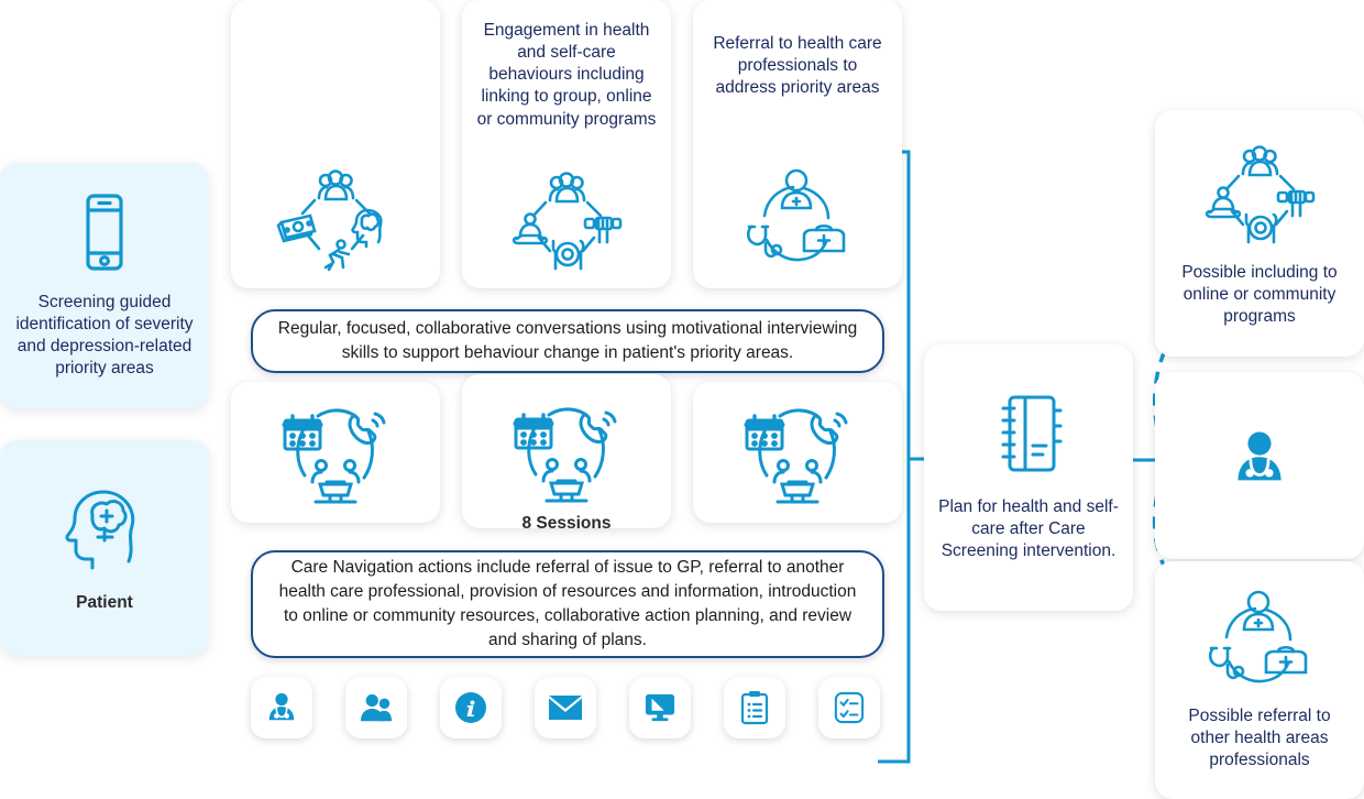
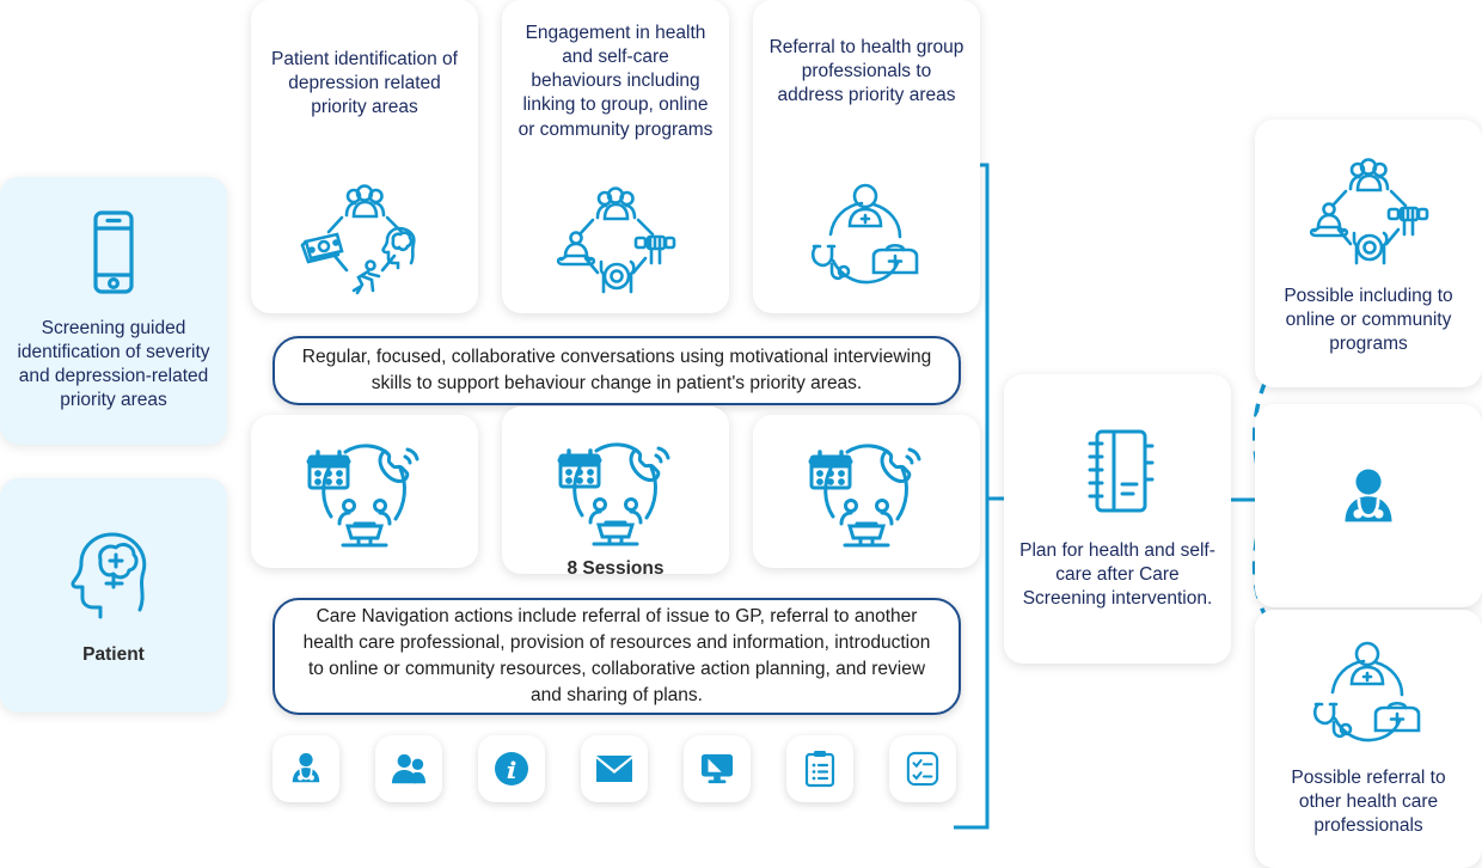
  Screening guided identification of severity and depression-related priority areas
  Patient
+ Patient identification of depression related priority areas
  Engagement in health and self-care behaviours including linking to group, online or community programs
- Referral to health care professionals to address priority areas
+ Referral to health group professionals to address priority areas
  Regular, focused, collaborative conversations using motivational interviewing skills to support behaviour change in patient's priority areas.
  8 Sessions
  Care Navigation actions include referral of issue to GP, referral to another health care professional, provision of resources and information, introduction to online or community resources, collaborative action planning, and review and sharing of plans.
  Plan for health and self-care after Care Screening intervention.
  Possible including to online or community programs
- Possible referral to other health areas professionals
+ Possible referral to other health care professionals
